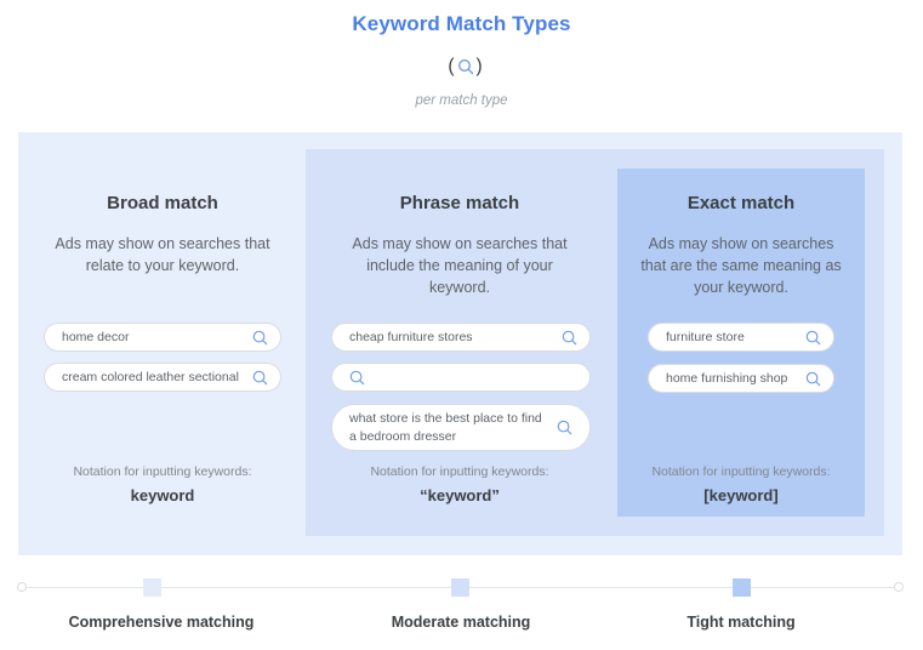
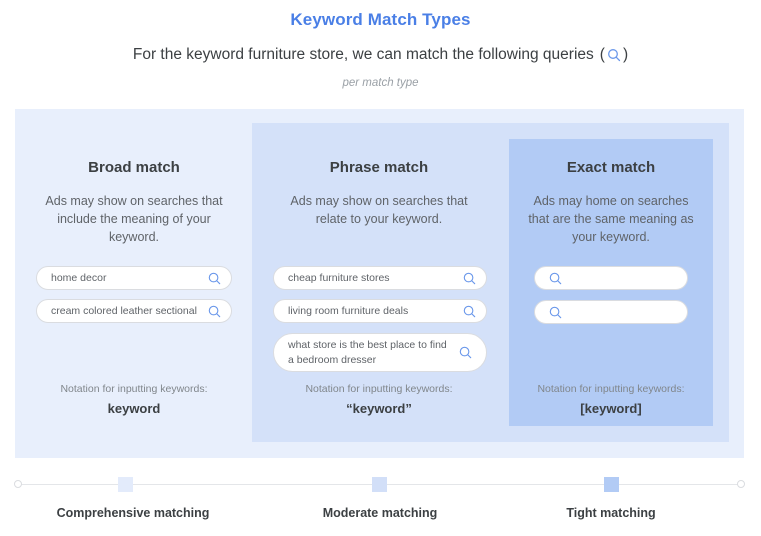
  Keyword Match Types
+ For the keyword furniture store, we can match the following queries
  ( )
  per match type
  Broad match
- Ads may show on searches that relate to your keyword.
+ Ads may show on searches that include the meaning of your keyword.
  home decor
  cream colored leather sectional
  Notation for inputting keywords:
  keyword
  Phrase match
- Ads may show on searches that include the meaning of your keyword.
+ Ads may show on searches that relate to your keyword.
  cheap furniture stores
+ living room furniture deals
  what store is the best place to find a bedroom dresser
  Notation for inputting keywords:
  “keyword”
  Exact match
- Ads may show on searches that are the same meaning as your keyword.
+ Ads may home on searches that are the same meaning as your keyword.
- furniture store
- home furnishing shop
  Notation for inputting keywords:
  [keyword]
  Comprehensive matching
  Moderate matching
  Tight matching
